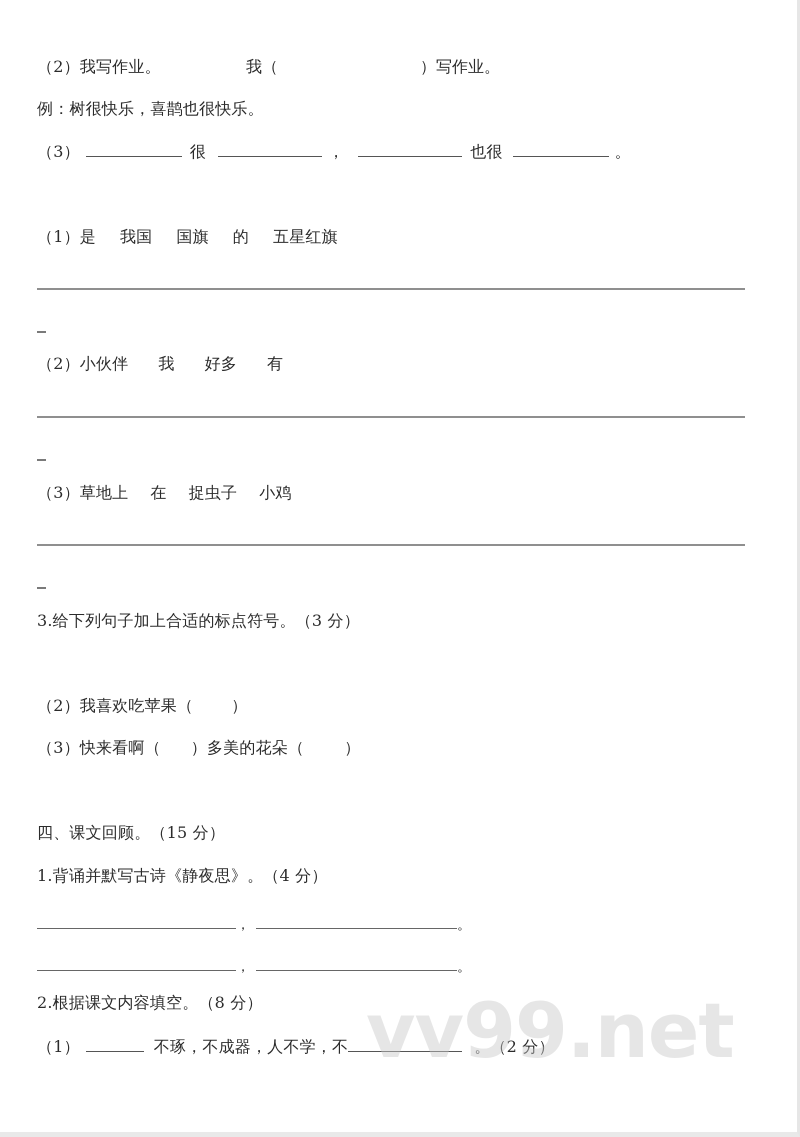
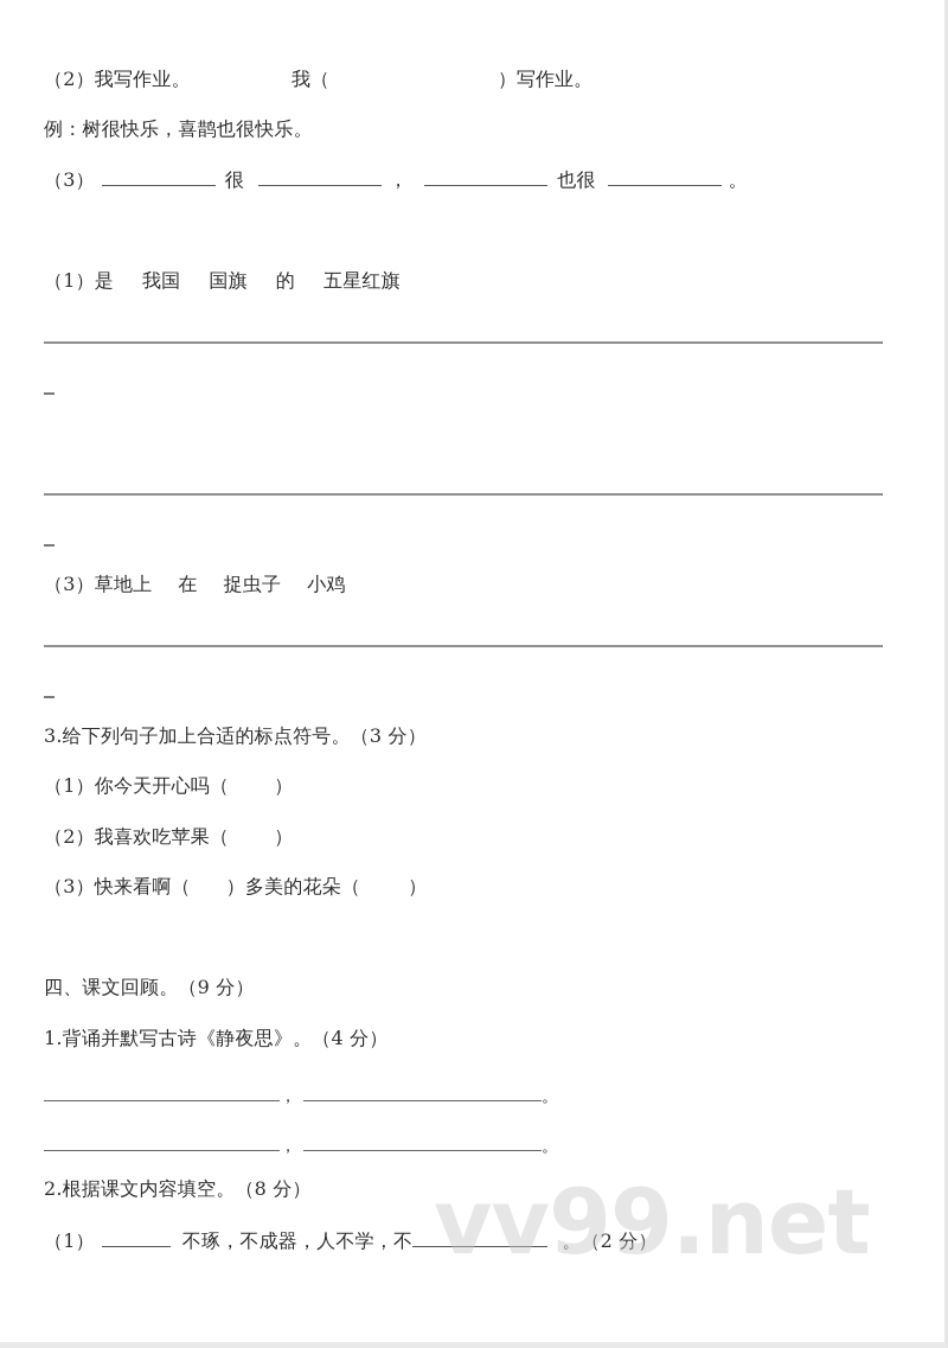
  （2）我写作业。
  我（
  ）写作业。
  例：树很快乐，喜鹊也很快乐。
  （3） 很 ， 也很 。
  （1）是 我国 国旗 的 五星红旗
- （2）小伙伴 我 好多 有
  （3）草地上 在 捉虫子 小鸡
  3.给下列句子加上合适的标点符号。（3 分）
+ （1）你今天开心吗（ ）
  （2）我喜欢吃苹果（ ）
  （3）快来看啊（ ）多美的花朵（ ）
- 四、课文回顾。（15 分）
+ 四、课文回顾。（9 分）
  1.背诵并默写古诗《静夜思》。（4 分）
  ，
  。
  ，
  。
  2.根据课文内容填空。（8 分）
  （1） 不琢，不成器，人不学，不 。（2 分）
  vv99.net
